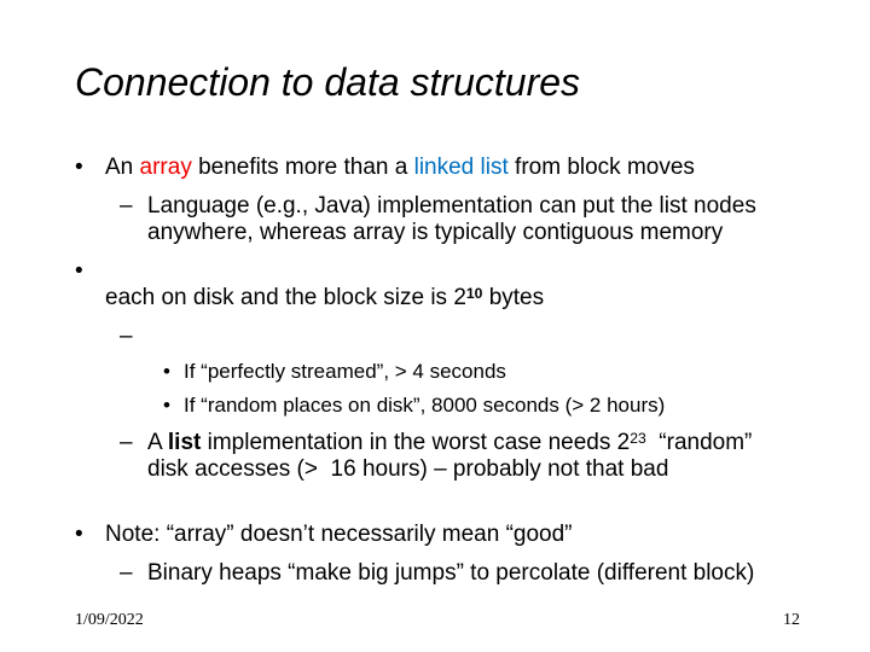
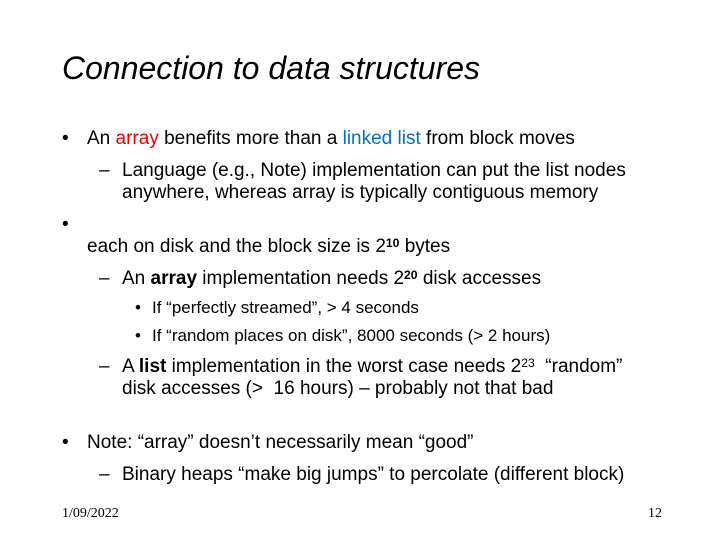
  Connection to data structures
  •
  An array benefits more than a linked list from block moves
  –
- Language (e.g., Java) implementation can put the list nodes
+ Language (e.g., Note) implementation can put the list nodes
  anywhere, whereas array is typically contiguous memory
  •
  each on disk and the block size is 210 bytes
  –
+ An array implementation needs 220 disk accesses
  •
  If “perfectly streamed”, > 4 seconds
  •
  If “random places on disk”, 8000 seconds (> 2 hours)
  –
  A list implementation in the worst case needs 223 “random”
  disk accesses (> 16 hours) – probably not that bad
  •
  Note: “array” doesn’t necessarily mean “good”
  –
  Binary heaps “make big jumps” to percolate (different block)
  1/09/2022
  12
